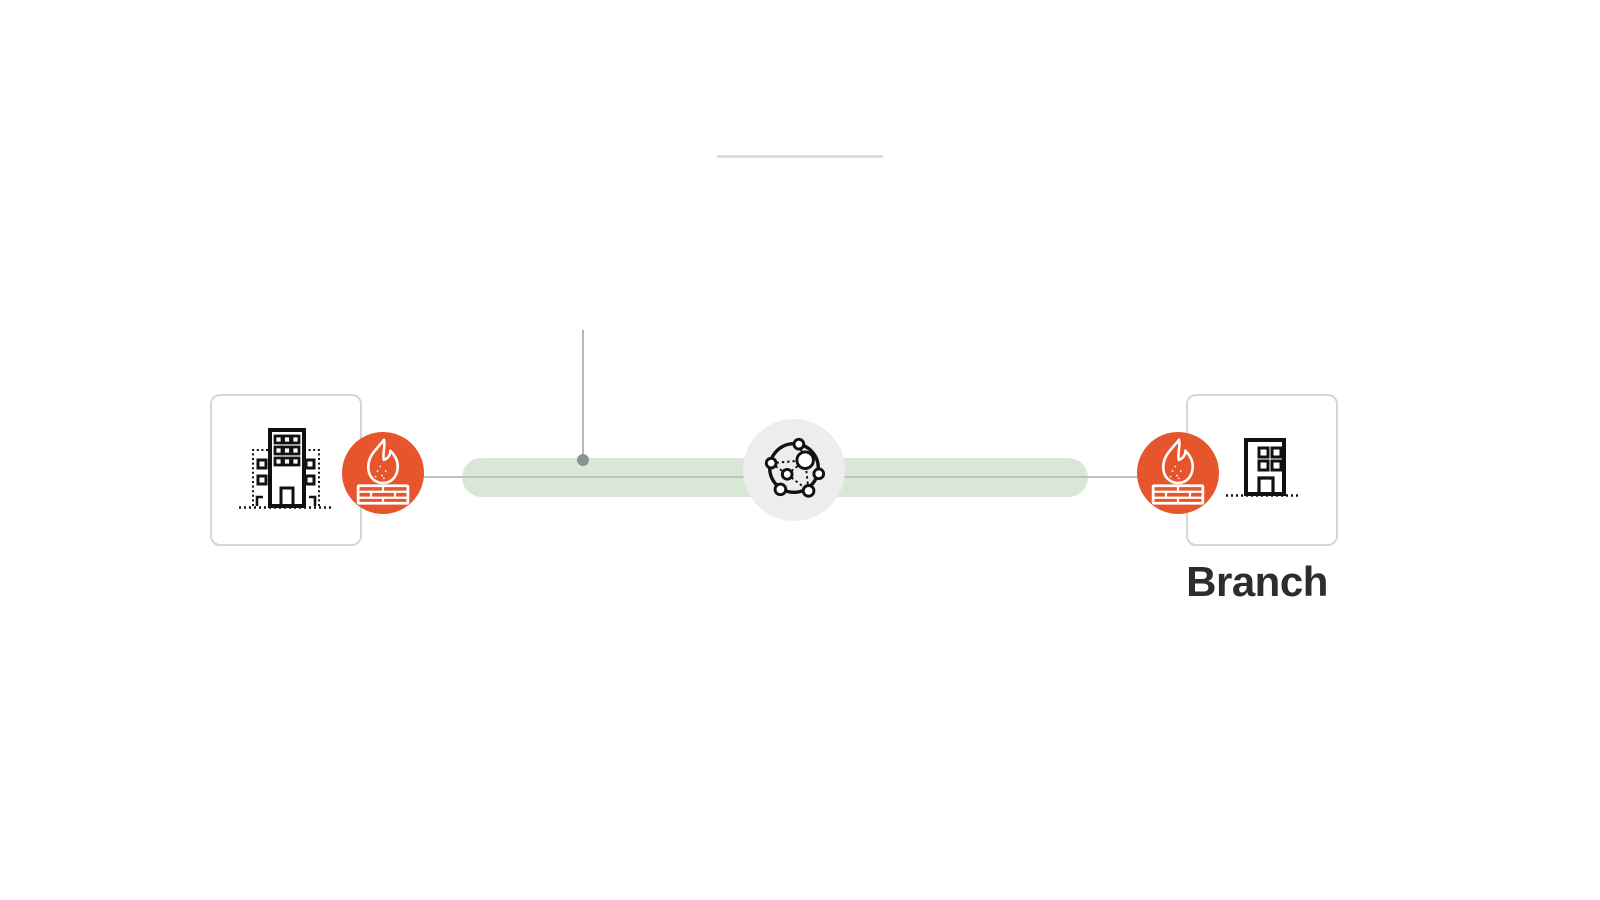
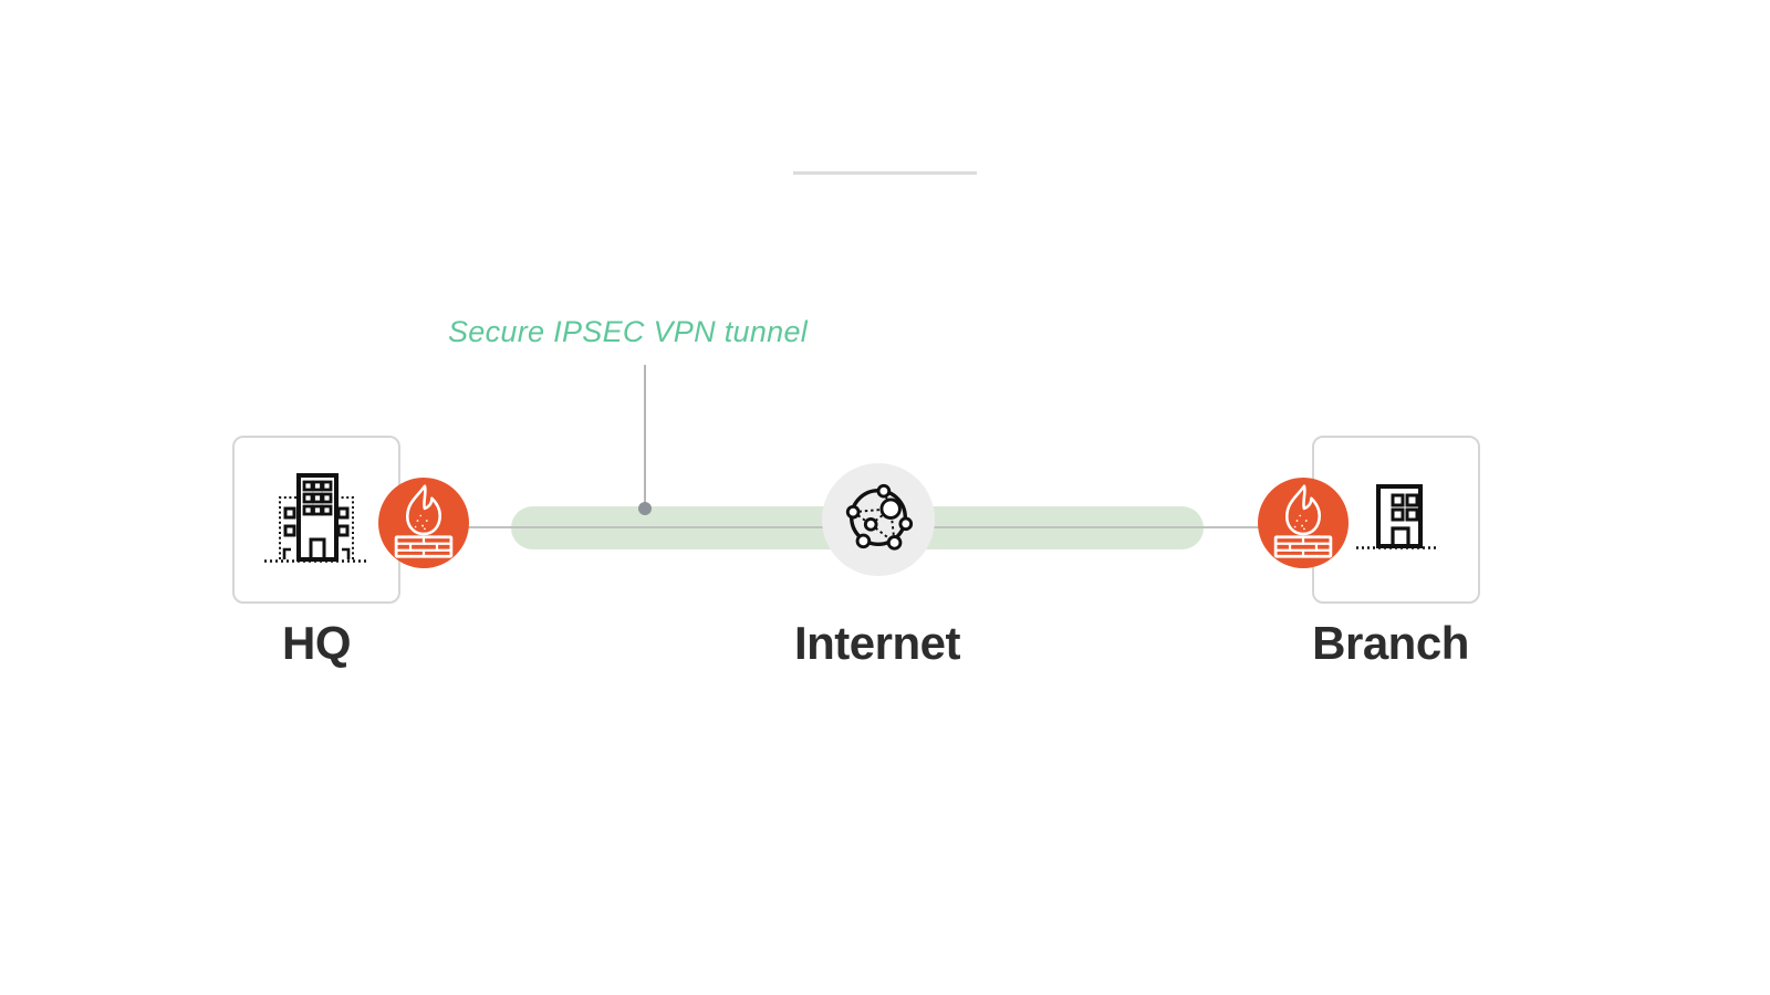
+ Secure IPSEC VPN tunnel
+ HQ
+ Internet
  Branch
